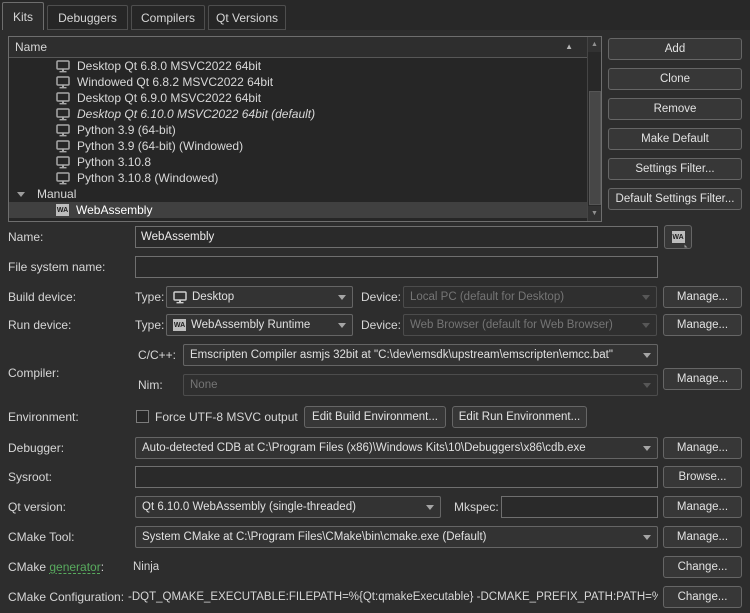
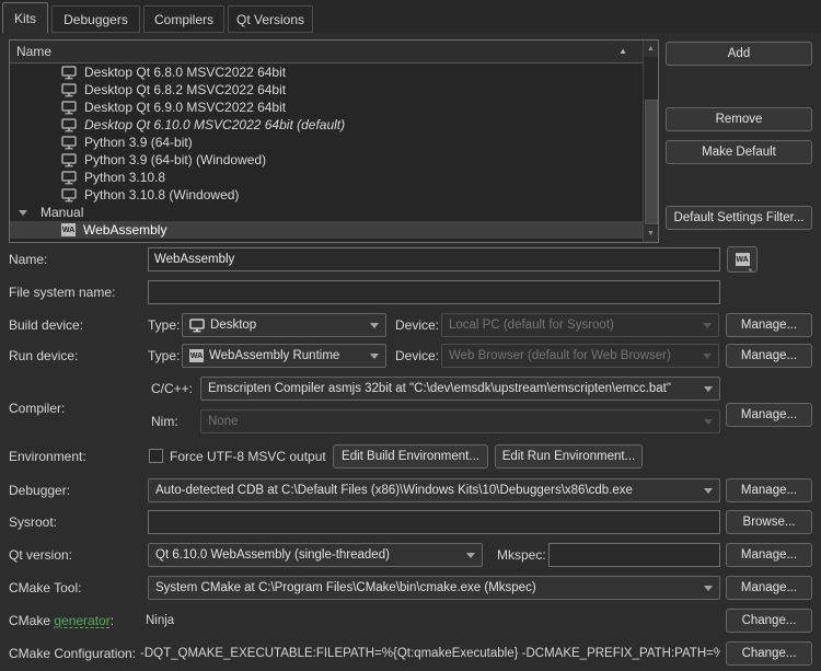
  Kits
  Debuggers
  Compilers
  Qt Versions
  Name
  ▲
  Desktop Qt 6.8.0 MSVC2022 64bit
- Windowed Qt 6.8.2 MSVC2022 64bit
+ Desktop Qt 6.8.2 MSVC2022 64bit
  Desktop Qt 6.9.0 MSVC2022 64bit
  Desktop Qt 6.10.0 MSVC2022 64bit (default)
  Python 3.9 (64-bit)
  Python 3.9 (64-bit) (Windowed)
  Python 3.10.8
  Python 3.10.8 (Windowed)
  Manual
  WebAssembly
  Add
- Clone
  Remove
  Make Default
- Settings Filter...
  Default Settings Filter...
  Name:
  WebAssembly
  File system name:
  Build device:
  Type:
  Desktop
  Device:
- Local PC (default for Desktop)
+ Local PC (default for Sysroot)
  Manage...
  Run device:
  Type:
  WebAssembly Runtime
  Device:
  Web Browser (default for Web Browser)
  Manage...
  Compiler:
  C/C++:
  Emscripten Compiler asmjs 32bit at "C:\dev\emsdk\upstream\emscripten\emcc.bat"
  Nim:
  None
  Manage...
  Environment:
  Force UTF-8 MSVC output
  Edit Build Environment...
  Edit Run Environment...
  Debugger:
- Auto-detected CDB at C:\Program Files (x86)\Windows Kits\10\Debuggers\x86\cdb.exe
+ Auto-detected CDB at C:\Default Files (x86)\Windows Kits\10\Debuggers\x86\cdb.exe
  Manage...
  Sysroot:
  Browse...
  Qt version:
  Qt 6.10.0 WebAssembly (single-threaded)
  Mkspec:
  Manage...
  CMake Tool:
- System CMake at C:\Program Files\CMake\bin\cmake.exe (Default)
+ System CMake at C:\Program Files\CMake\bin\cmake.exe (Mkspec)
  Manage...
  CMake generator:
  Ninja
  Change...
  CMake Configuration:
  -DQT_QMAKE_EXECUTABLE:FILEPATH=%{Qt:qmakeExecutable} -DCMAKE_PREFIX_PATH:PATH=%
  Change...
